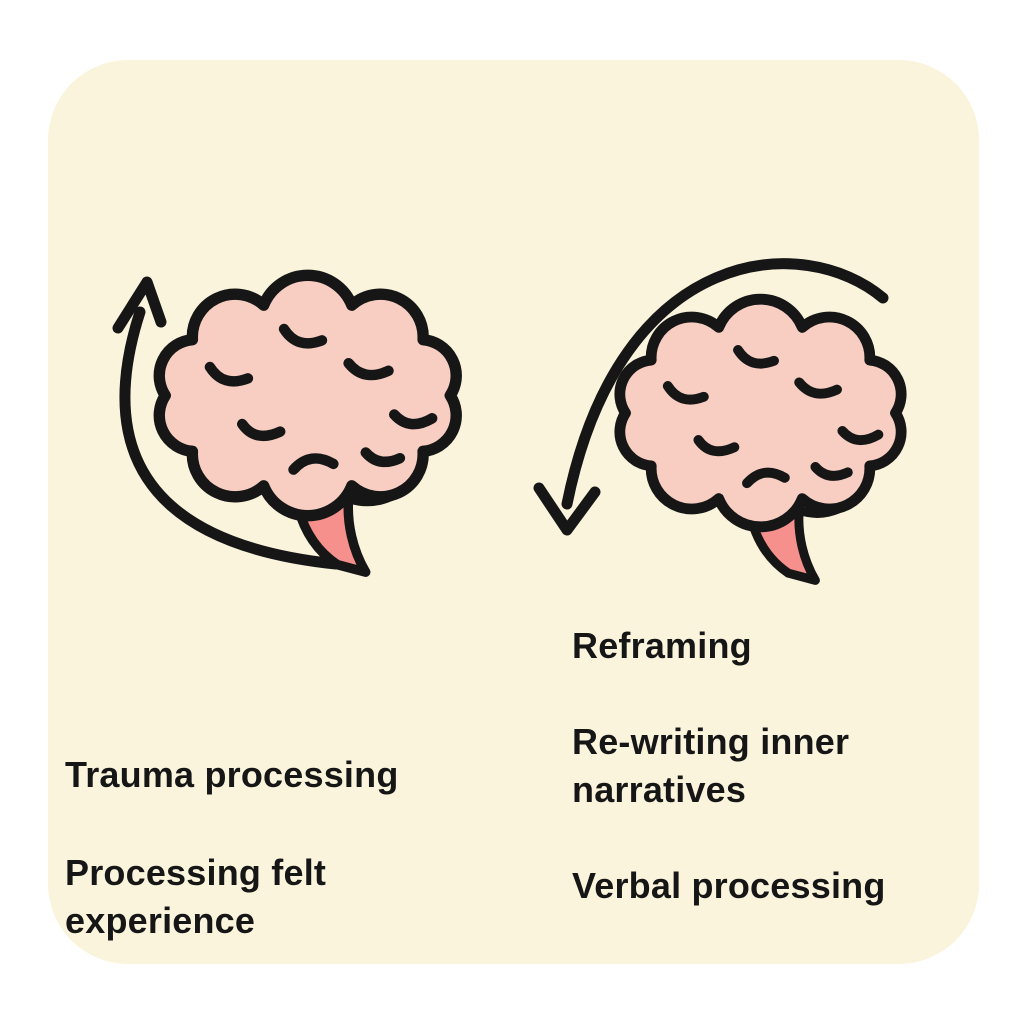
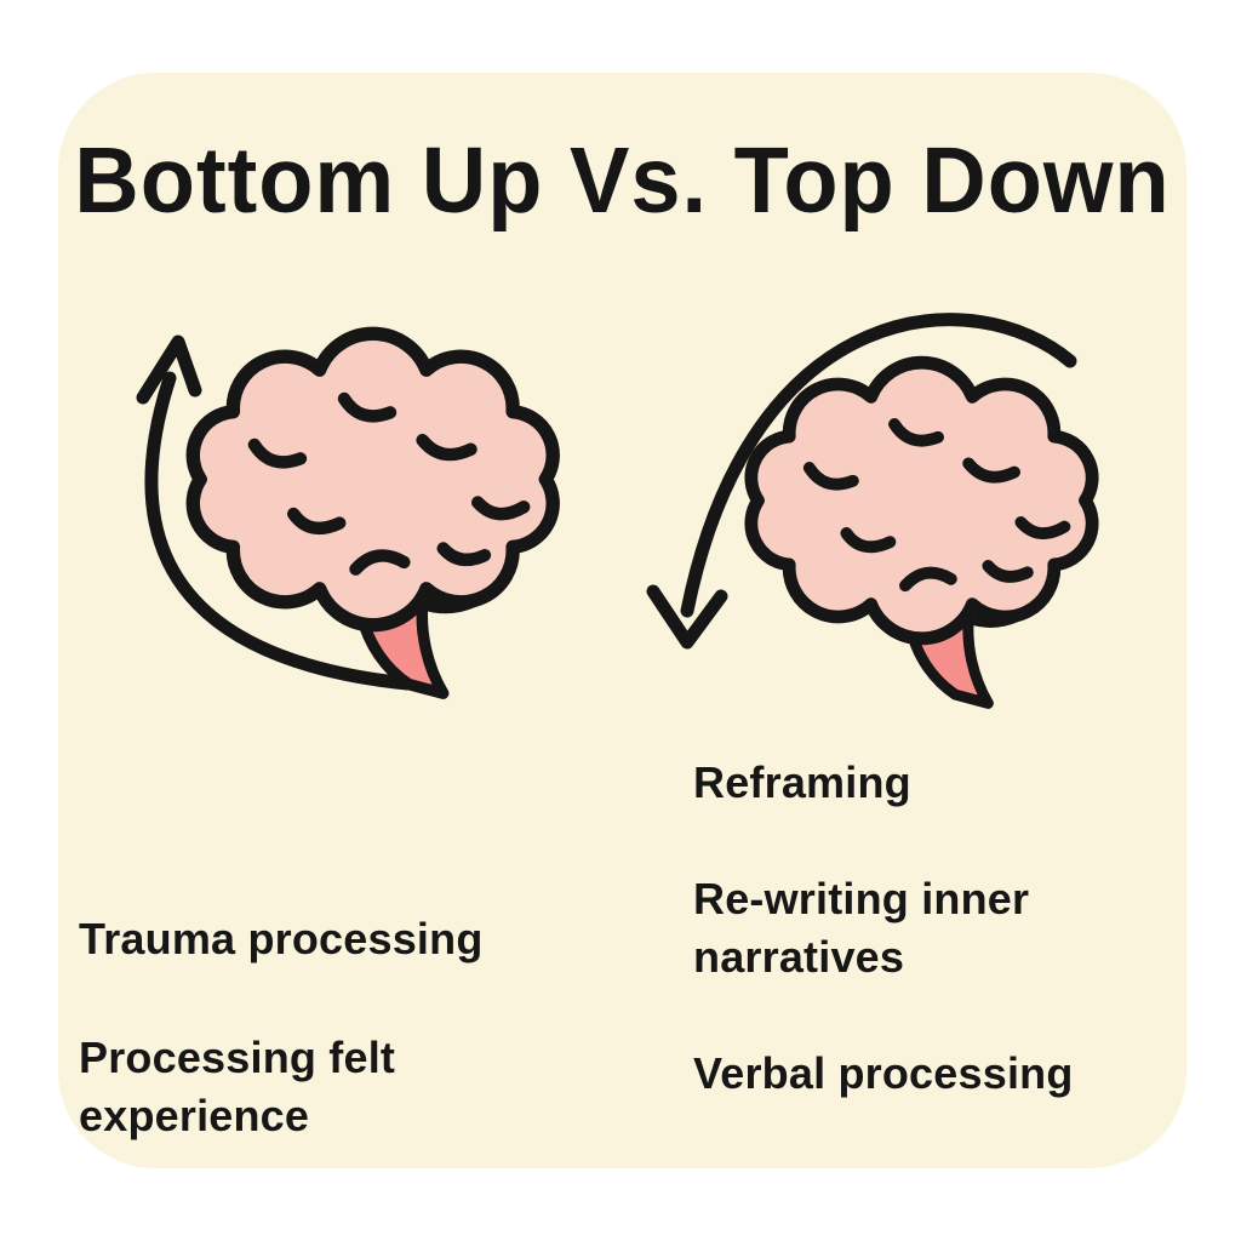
+ Bottom Up Vs. Top Down
  Trauma processing
  Processing felt experience
  Reframing
  Re-writing inner narratives
  Verbal processing
